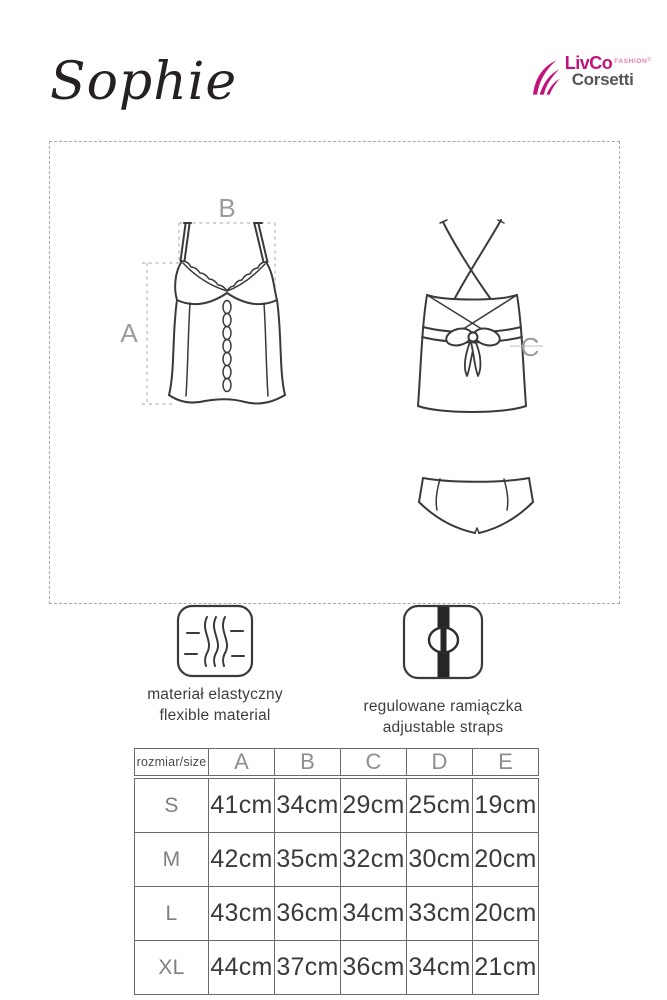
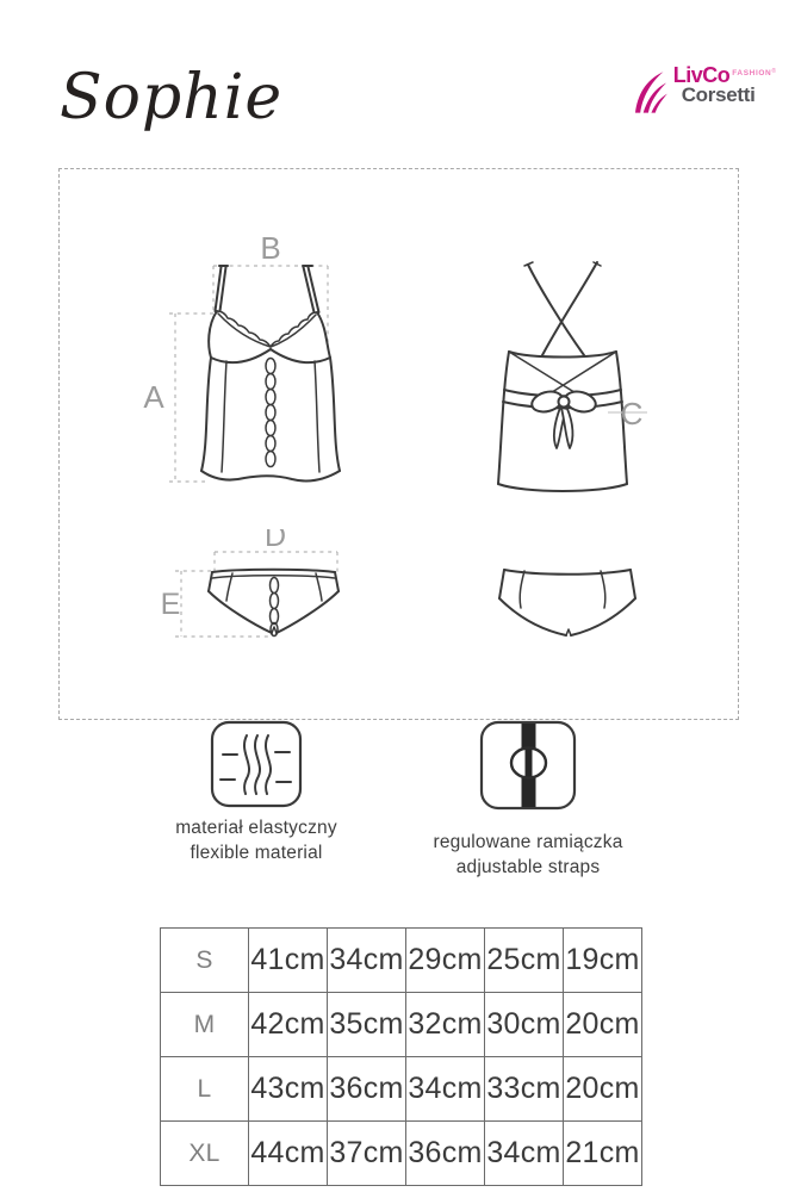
  Sophie
  LivCo
  Corsetti
  B
  A
  C
+ D
+ E
  materiał elastyczny
  flexible material
  regulowane ramiączka
  adjustable straps
- rozmiar/size	A	B	C	D	E
  S	41cm	34cm	29cm	25cm	19cm
  M	42cm	35cm	32cm	30cm	20cm
  L	43cm	36cm	34cm	33cm	20cm
  XL	44cm	37cm	36cm	34cm	21cm
